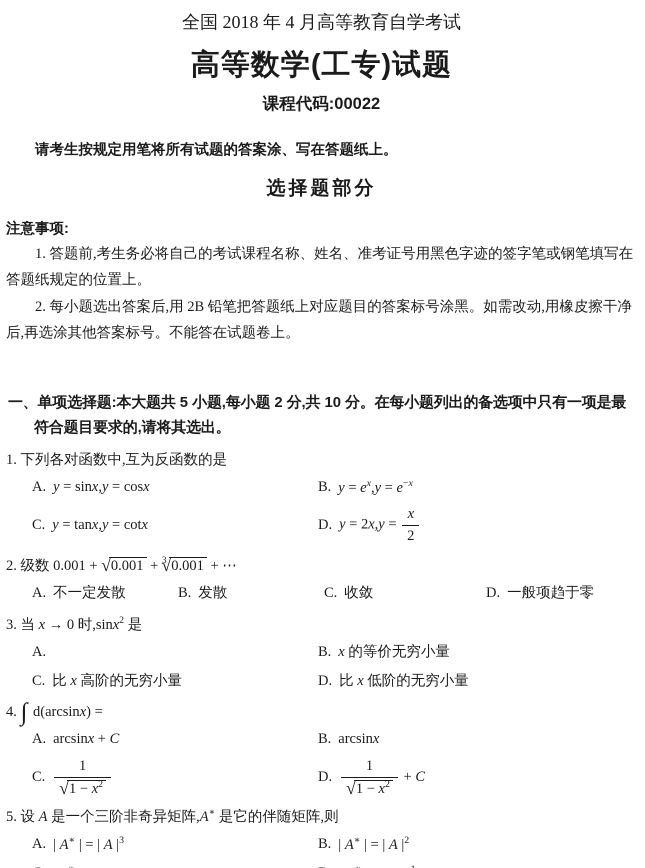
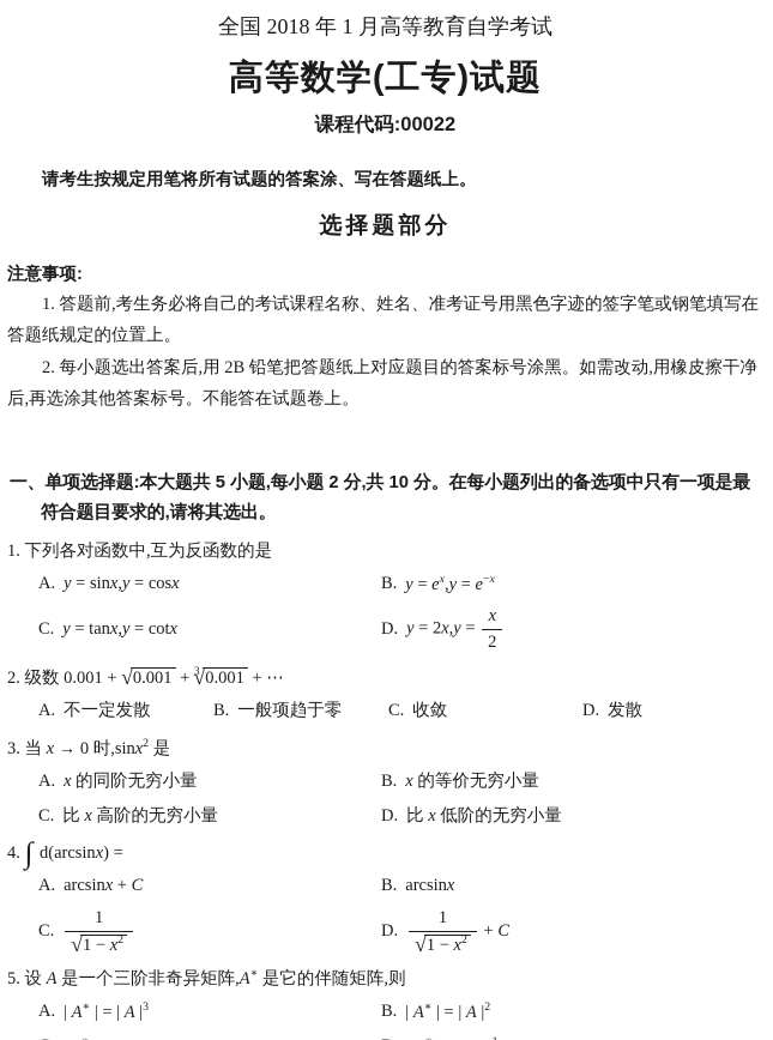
- 全国 2018 年 4 月高等教育自学考试
+ 全国 2018 年 1 月高等教育自学考试
  高等数学(工专)试题
  课程代码:00022
  请考生按规定用笔将所有试题的答案涂、写在答题纸上。
  选择题部分
  注意事项:
  1. 答题前,考生务必将自己的考试课程名称、姓名、准考证号用黑色字迹的签字笔或钢笔填写在答题纸规定的位置上。
  2. 每小题选出答案后,用 2B 铅笔把答题纸上对应题目的答案标号涂黑。如需改动,用橡皮擦干净后,再选涂其他答案标号。不能答在试题卷上。
  一、单项选择题:本大题共 5 小题,每小题 2 分,共 10 分。在每小题列出的备选项中只有一项是最符合题目要求的,请将其选出。
  1. 下列各对函数中,互为反函数的是
  A.
  y = sinx,y = cosx
  B.
  y = ex,y = e−x
  C.
  y = tanx,y = cotx
  D.
  y = 2x,y =
  x
  2
  2. 级数 0.001 + √0.001 + 3√0.001 + ⋯
  A.
  不一定发散
  B.
- 发散
+ 一般项趋于零
  C.
  收敛
  D.
- 一般项趋于零
+ 发散
  3. 当 x → 0 时,sinx2 是
  A.
+ x 的同阶无穷小量
  B.
  x 的等价无穷小量
  C.
  比 x 高阶的无穷小量
  D.
  比 x 低阶的无穷小量
  4. ∫ d(arcsinx) =
  A.
  arcsinx + C
  B.
  arcsinx
  C.
  1
  √1 − x2
  D.
  1
  √1 − x2
  + C
  5. 设 A 是一个三阶非奇异矩阵,A∗ 是它的伴随矩阵,则
  A.
  | A∗ | = | A |3
  B.
  | A∗ | = | A |2
